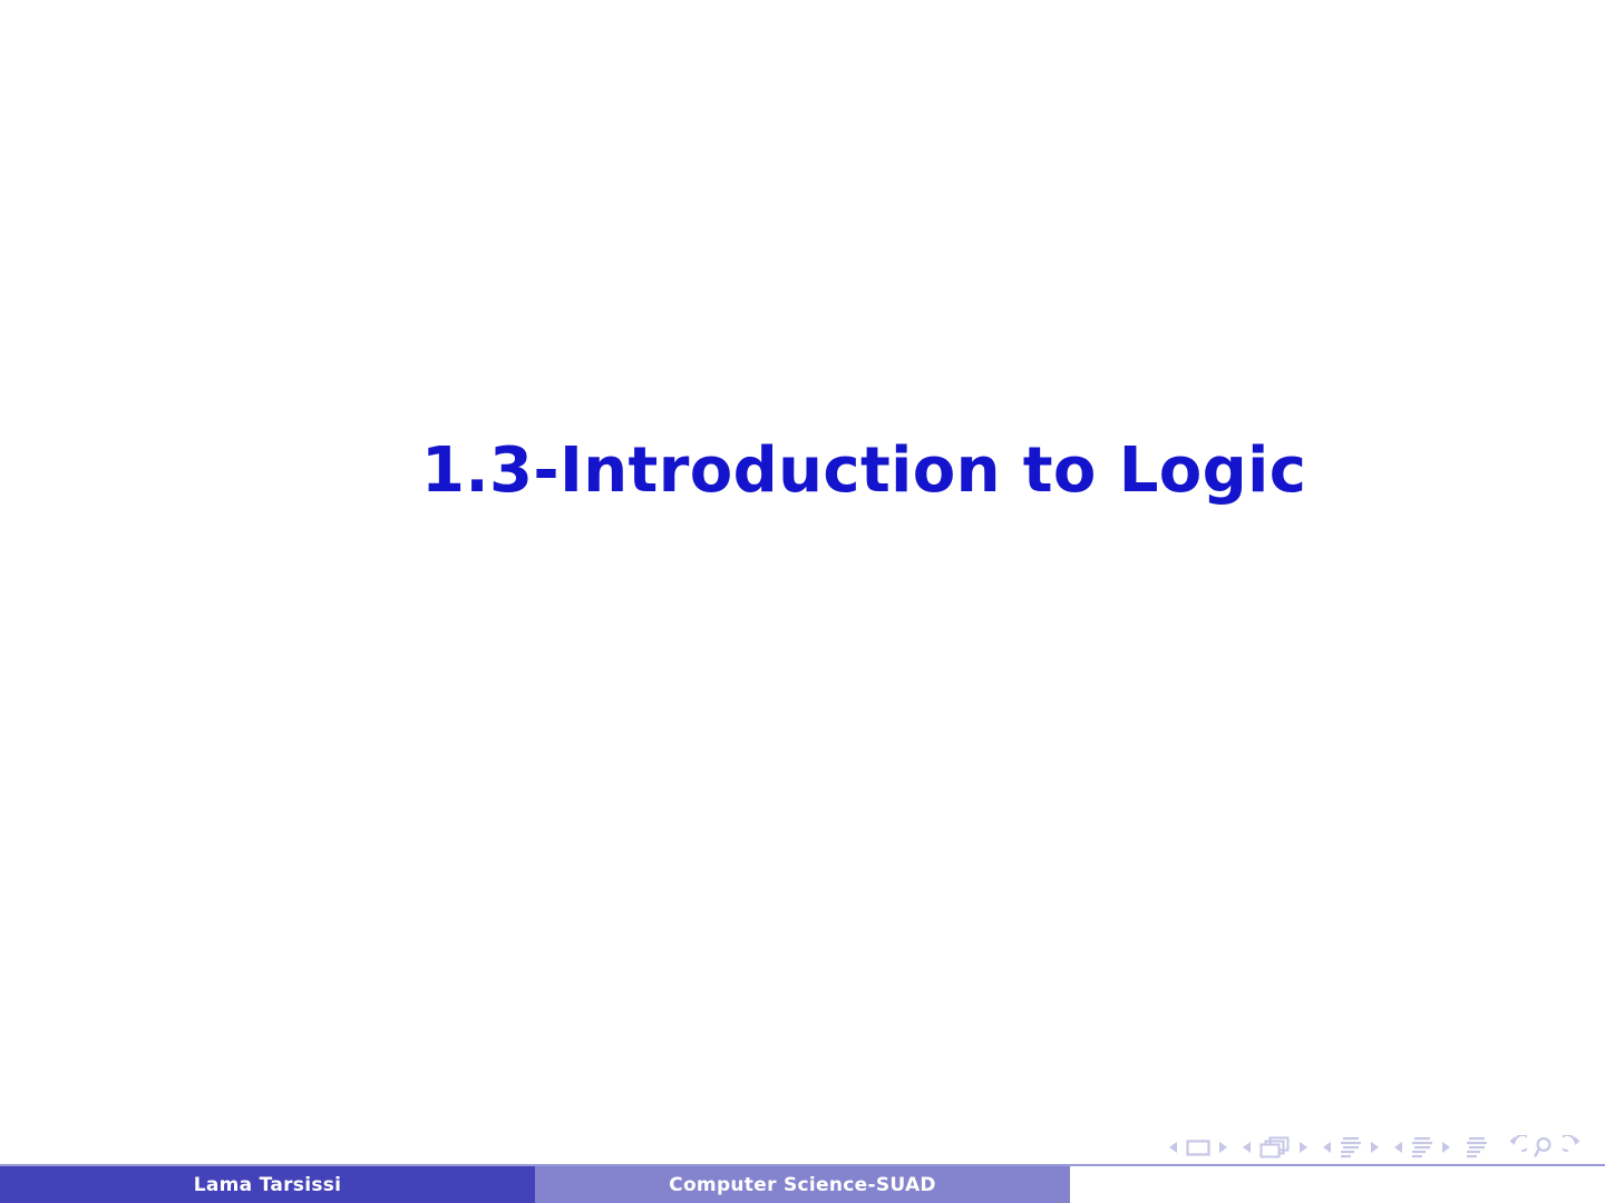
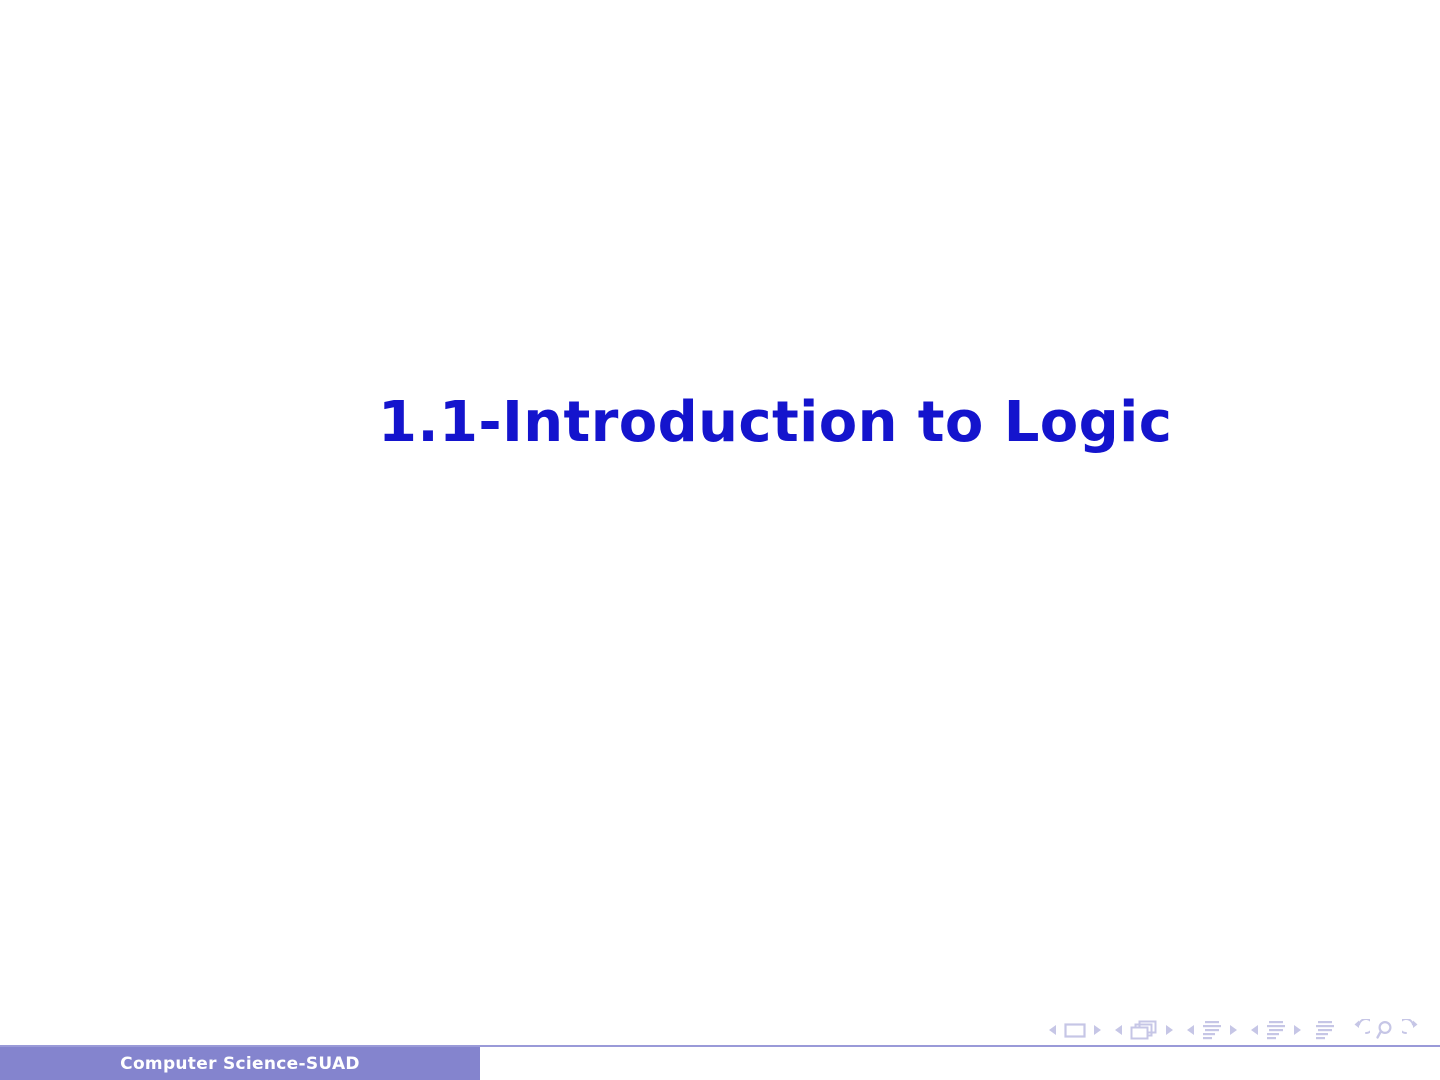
- 1.3-Introduction to Logic
+ 1.1-Introduction to Logic
- Lama Tarsissi
  Computer Science-SUAD
